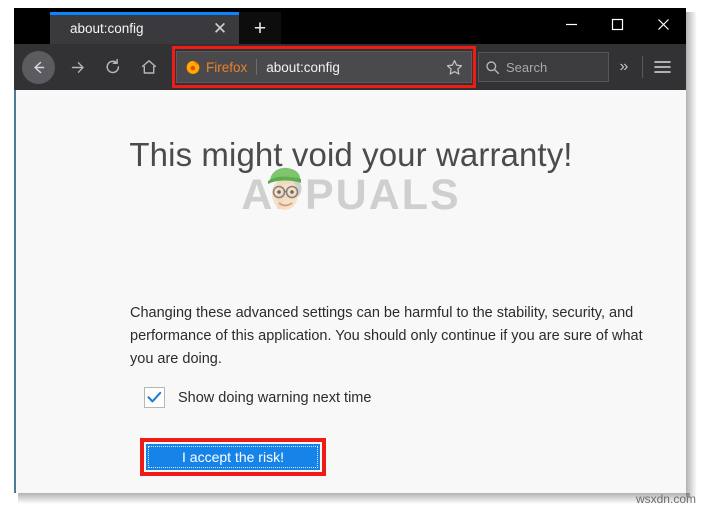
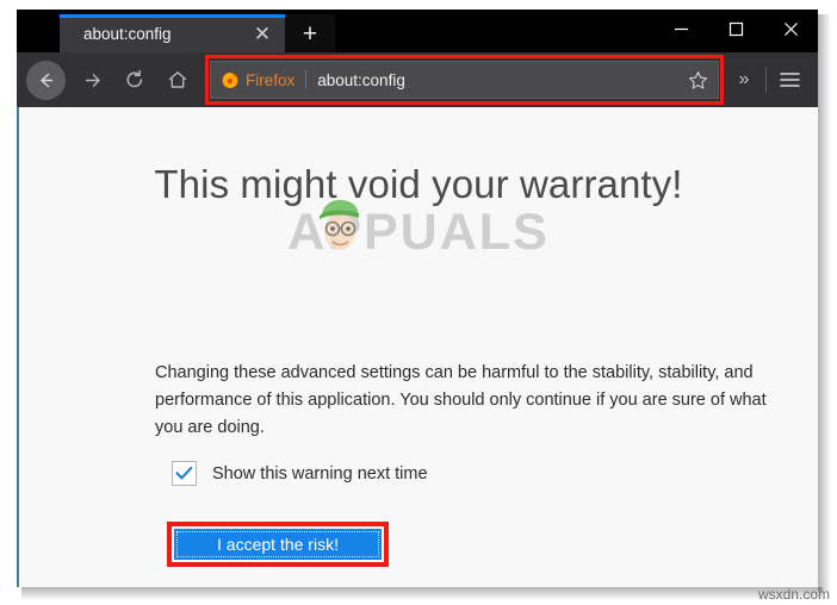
  about:config
  ✕
  +
  Firefox
  about:config
- Search
  »
  This might void your warranty!
  APPUALS
- Changing these advanced settings can be harmful to the stability, security, and performance of this application. You should only continue if you are sure of what you are doing.
+ Changing these advanced settings can be harmful to the stability, stability, and performance of this application. You should only continue if you are sure of what you are doing.
- Show doing warning next time
+ Show this warning next time
  I accept the risk!
  wsxdn.com
